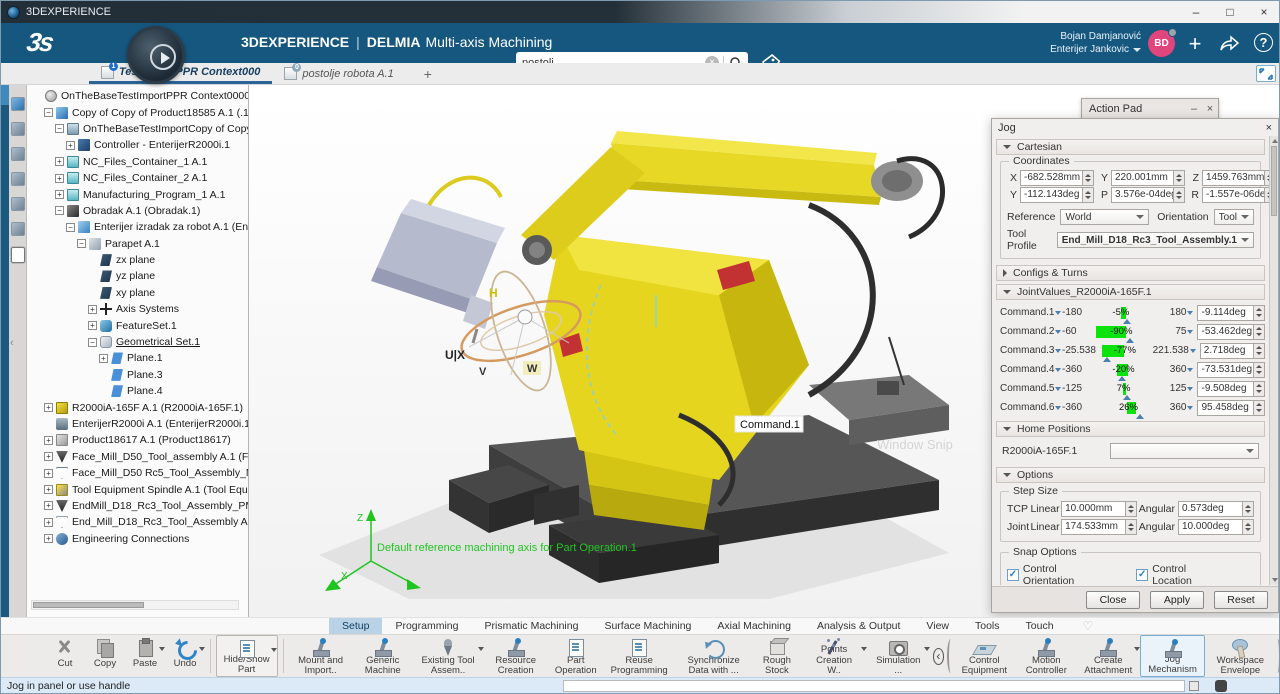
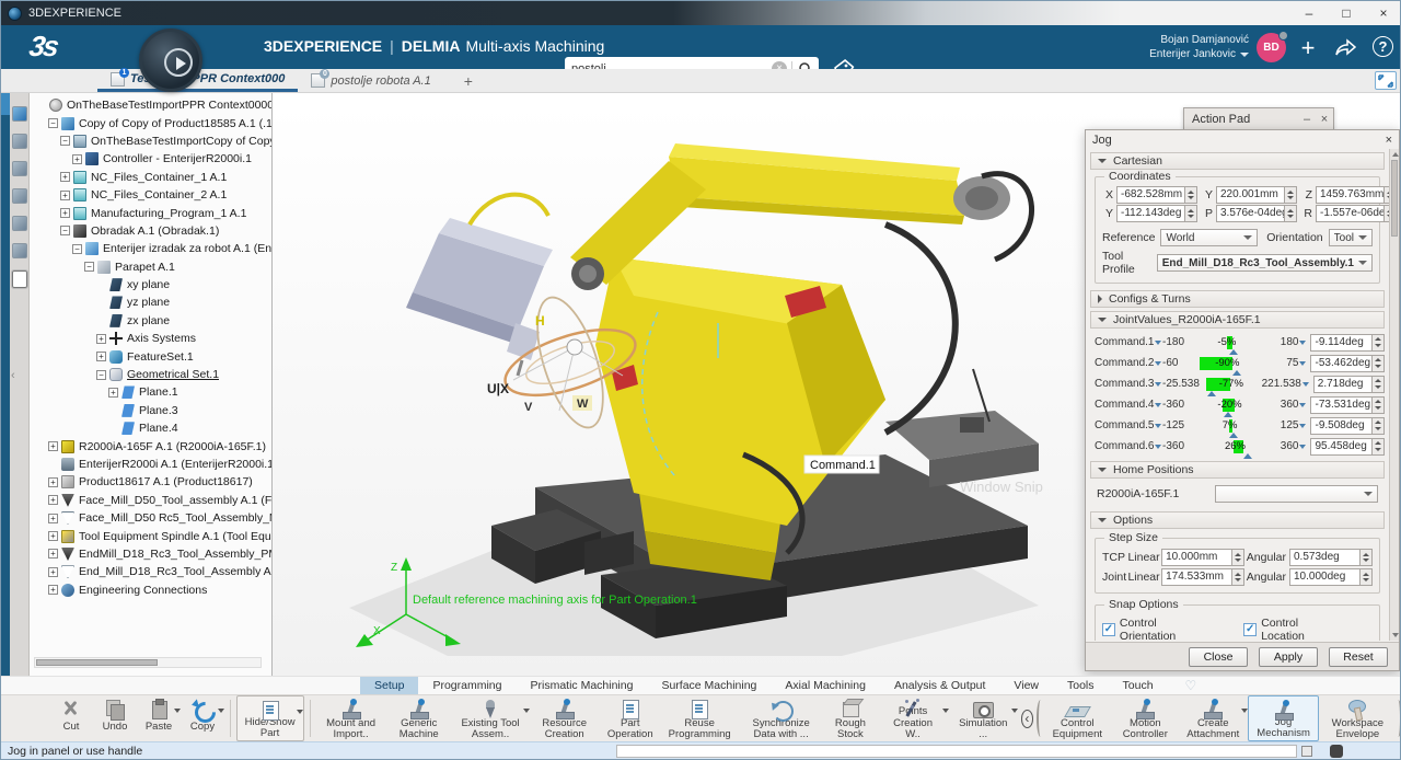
  3DEXPERIENCE
  –
  □
  ×
  3DEXPERIENCE | DELMIA Multi-axis Machining
  Bojan Damjanović
  Enterijer Jankovic
  BD
  +
  ?
  postolje robota A.1
  +
  OnTheBaseTestImportPPR Context0000
  −
  Copy of Copy of Product18585 A.1 (.1
  −
  +
  Controller - EnterijerR2000i.1
  +
  NC_Files_Container_1 A.1
  +
  NC_Files_Container_2 A.1
  +
  Manufacturing_Program_1 A.1
  −
  Obradak A.1 (Obradak.1)
  −
  −
  Parapet A.1
- zx plane
+ xy plane
  yz plane
- xy plane
+ zx plane
  +
  Axis Systems
  +
  FeatureSet.1
  −
  Geometrical Set.1
  +
  Plane.1
  Plane.3
  Plane.4
  +
  R2000iA-165F A.1 (R2000iA-165F.1)
  EnterijerR2000i A.1 (EnterijerR2000i.1
  +
  Product18617 A.1 (Product18617)
  +
  +
  Face_Mill_D50 Rc5_Tool_Assembly_
  +
  Tool Equipment Spindle A.1 (Tool Equ
  +
  +
  +
  Engineering Connections
  ‹
  U|X
  V
  W
  H
  Command.1
  Window Snip
  Z
  X
  Default reference machining axis for Part Operation.1
  Action Pad
  –
  ×
  Jog
  ×
  Cartesian
  Coordinates
  X
  -682.528mm
  Y
  220.001mm
  Z
  1459.763mm
  Y
  -112.143deg
  P
  3.576e-04de
  R
  -1.557e-06de
  Reference
  World
  Orientation
  Tool
  Tool Profile
  End_Mill_D18_Rc3_Tool_Assembly.1
  Configs & Turns
  JointValues_R2000iA-165F.1
  Command.1
  -180
  -5%
  180
  -9.114deg
  Command.2
  -60
  -90%
  75
  -53.462deg
  Command.3
  -25.538
  -77%
  221.538
  2.718deg
  Command.4
  -360
  -20%
  360
  -73.531deg
  Command.5
  -125
  7%
  125
  -9.508deg
  Command.6
  -360
  26%
  360
  95.458deg
  Home Positions
  R2000iA-165F.1
  Options
  Step Size
  TCP
  Linear
  10.000mm
  Angular
  0.573deg
  Joint
  Linear
  174.533mm
  Angular
  10.000deg
  Snap Options
  ✓
  Control Orientation
  ✓
  Control Location
  Close
  Apply
  Reset
  Setup
  Programming
  Prismatic Machining
  Surface Machining
  Axial Machining
  Analysis & Output
  View
  Tools
  Touch
  ♡
  Cut
- Copy
+ Undo
  Paste
- Undo
+ Copy
  Hide/Show Part
  Mount and Import..
  Generic Machine
  Existing Tool Assem..
  Resource Creation
  Part Operation
  Reuse Programming
  Synchronize Data with ...
  Rough Stock
  Pints Creation W..
  Simulation ...
  ‹
  Control Equipment
  Motion Controller
  Create Attachment
  Jog Mechanism
  Workspace Envelope
  Jog in panel or use handle
